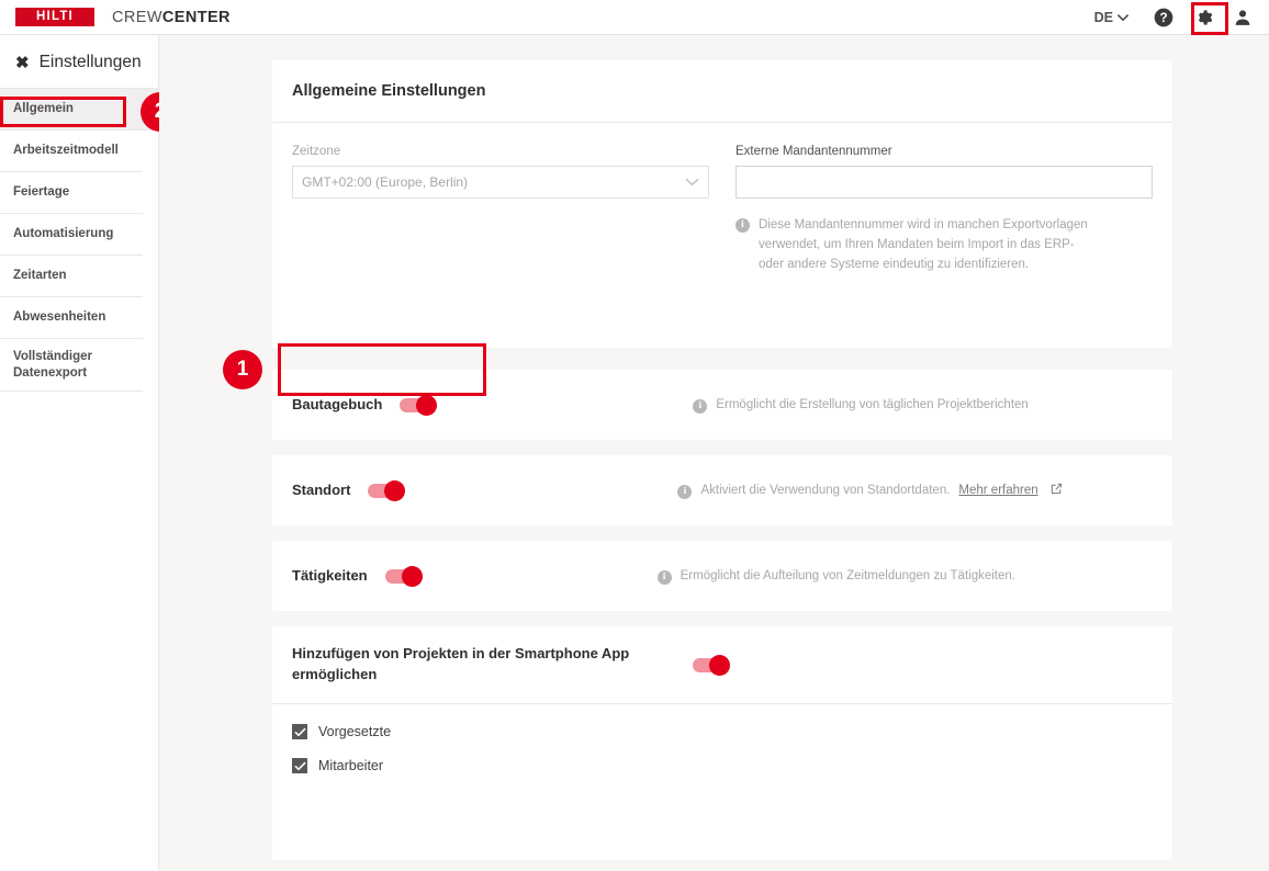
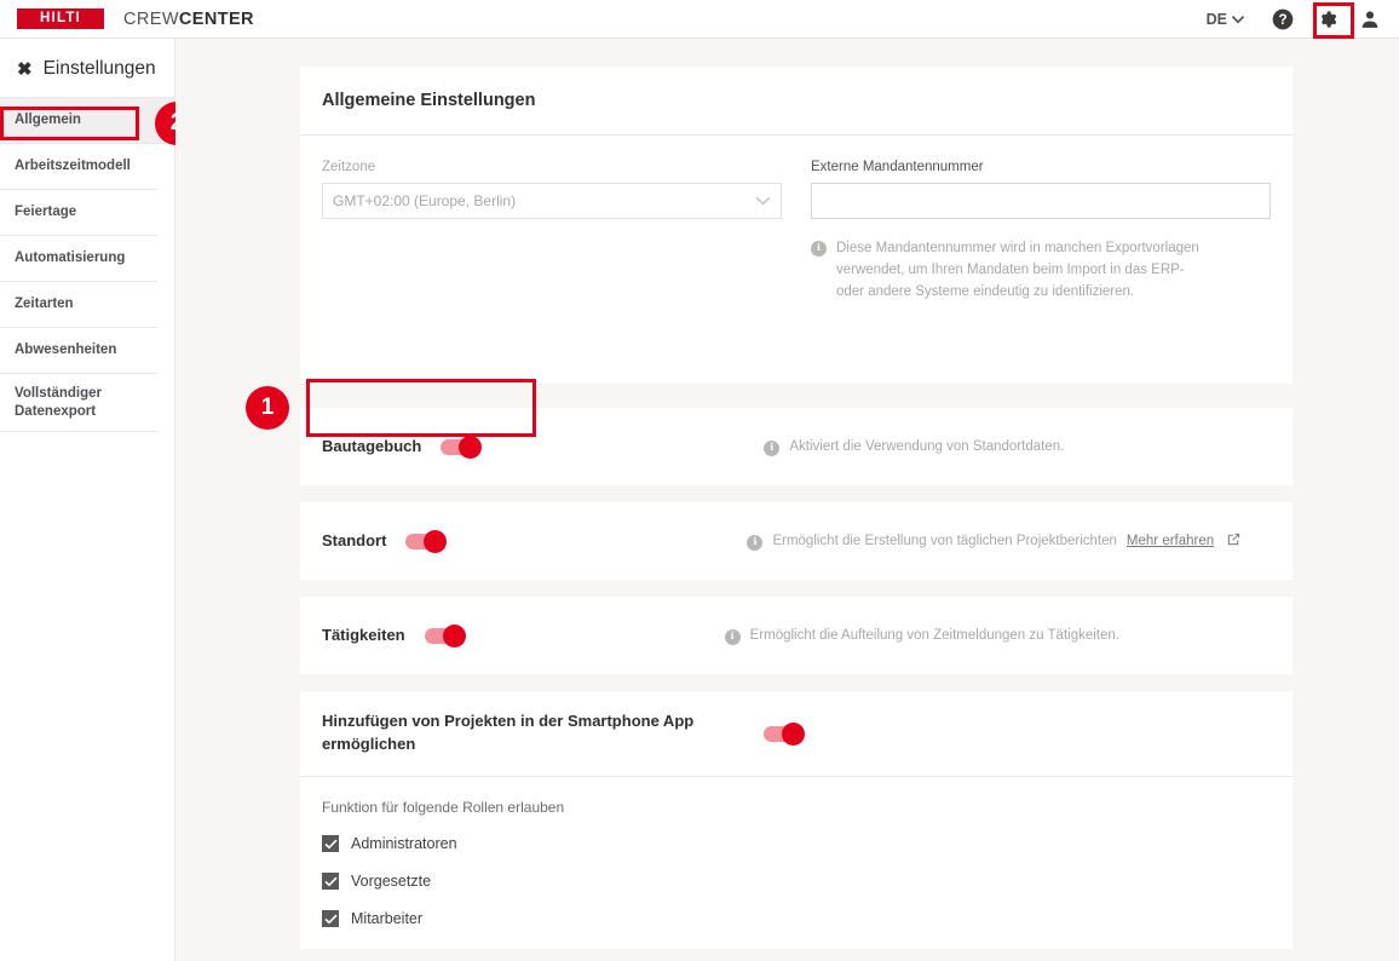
  HILTI
  CREWCENTER
  DE
  ?
  ✖
  Einstellungen
  Allgemein
  Arbeitszeitmodell
  Feiertage
  Automatisierung
  Zeitarten
  Abwesenheiten
  Vollständiger Datenexport
  Allgemeine Einstellungen
  Zeitzone
  GMT+02:00 (Europe, Berlin)
  Externe Mandantennummer
  i
  Diese Mandantennummer wird in manchen Exportvorlagen verwendet, um Ihren Mandaten beim Import in das ERP- oder andere Systeme eindeutig zu identifizieren.
  Bautagebuch
  i
- Ermöglicht die Erstellung von täglichen Projektberichten
+ Aktiviert die Verwendung von Standortdaten.
  Standort
  i
- Aktiviert die Verwendung von Standortdaten.
+ Ermöglicht die Erstellung von täglichen Projektberichten
  Mehr erfahren
  Tätigkeiten
  i
  Ermöglicht die Aufteilung von Zeitmeldungen zu Tätigkeiten.
  Hinzufügen von Projekten in der Smartphone App
  ermöglichen
+ Funktion für folgende Rollen erlauben
+ Administratoren
  Vorgesetzte
  Mitarbeiter
  1
